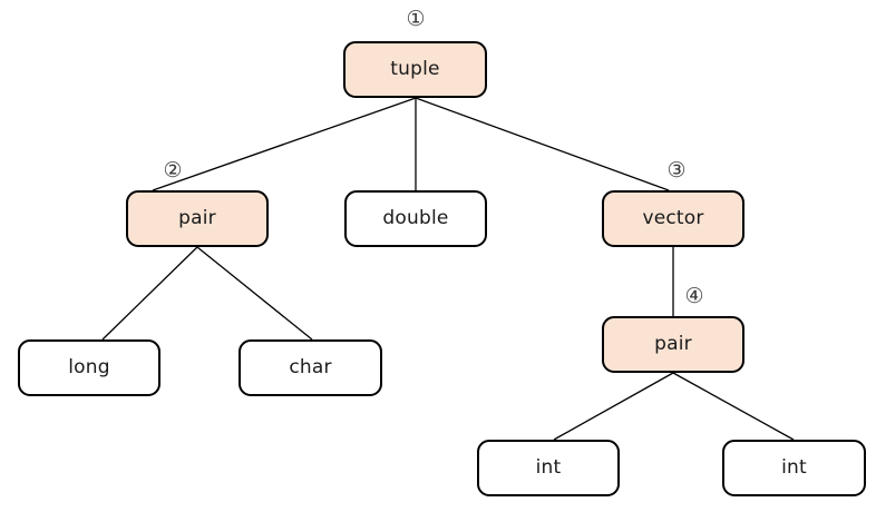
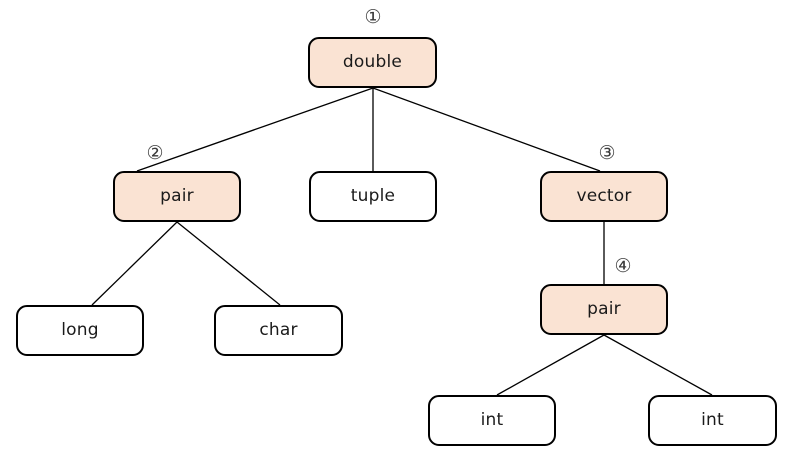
- tuple
+ double
  ①
  pair
  ②
- double
+ tuple
  vector
  ③
  long
  char
  pair
  ④
  int
  int
